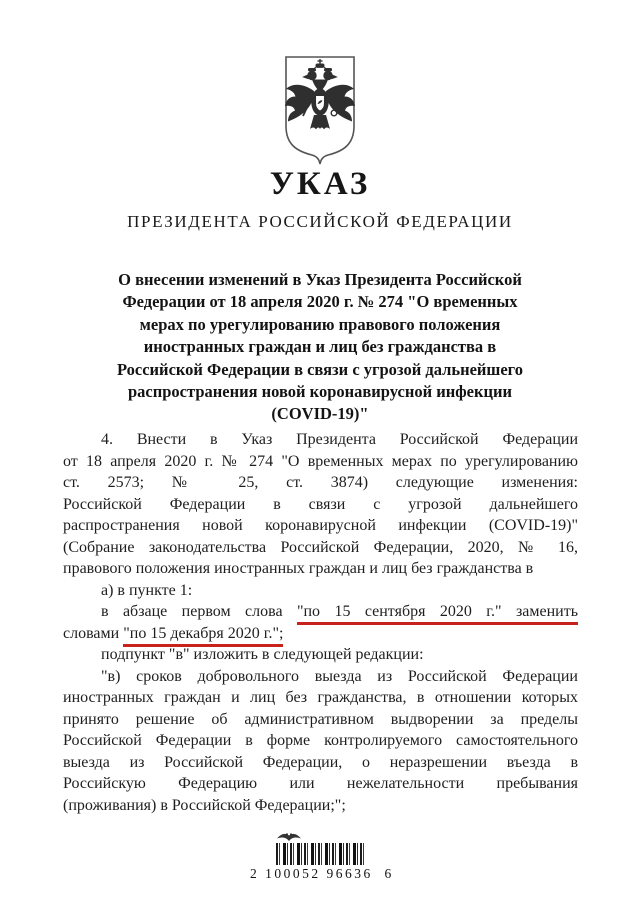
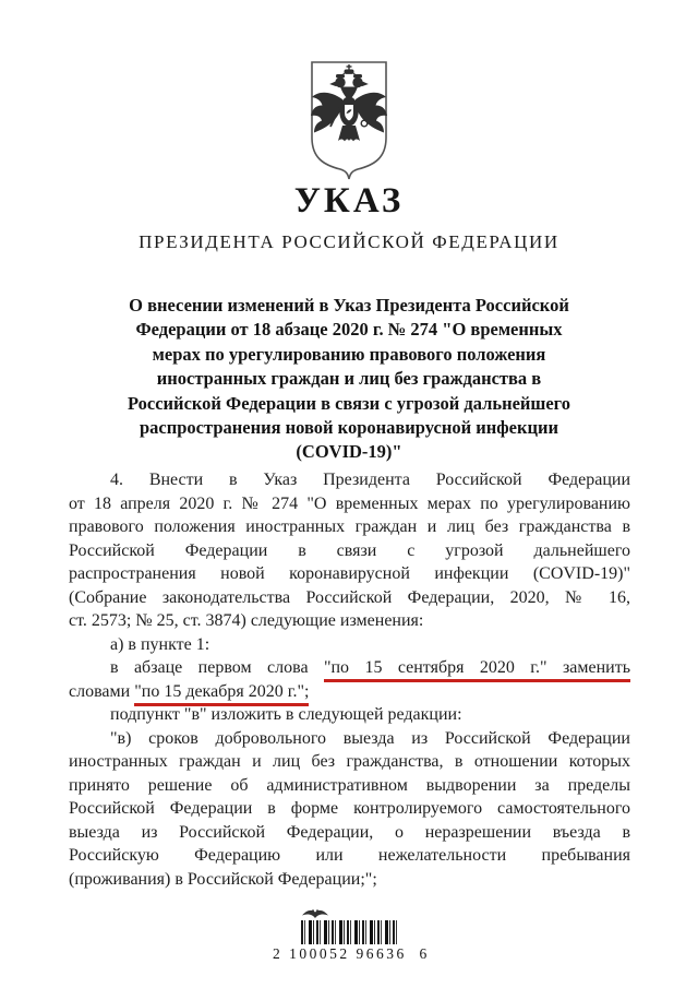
  УКАЗ
  ПРЕЗИДЕНТА РОССИЙСКОЙ ФЕДЕРАЦИИ
  О внесении изменений в Указ Президента Российской
- Федерации от 18 апреля 2020 г. № 274 "О временных
+ Федерации от 18 абзаце 2020 г. № 274 "О временных
  мерах по урегулированию правового положения
  иностранных граждан и лиц без гражданства в
  Российской Федерации в связи с угрозой дальнейшего
  распространения новой коронавирусной инфекции
  (COVID-19)"
  4. Внести в Указ Президента Российской Федерации
  от 18 апреля 2020 г. № 274 "О временных мерах по урегулированию
- ст. 2573; № 25, ст. 3874) следующие изменения:
+ правового положения иностранных граждан и лиц без гражданства в
  Российской Федерации в связи с угрозой дальнейшего
  распространения новой коронавирусной инфекции (COVID-19)"
  (Собрание законодательства Российской Федерации, 2020, № 16,
- правового положения иностранных граждан и лиц без гражданства в
+ ст. 2573; № 25, ст. 3874) следующие изменения:
  а) в пункте 1:
  в абзаце первом слова "по 15 сентября 2020 г." заменить
  словами "по 15 декабря 2020 г.";
  подпункт "в" изложить в следующей редакции:
  "в) сроков добровольного выезда из Российской Федерации
  иностранных граждан и лиц без гражданства, в отношении которых
  принято решение об административном выдворении за пределы
  Российской Федерации в форме контролируемого самостоятельного
  выезда из Российской Федерации, о неразрешении въезда в
  Российскую Федерацию или нежелательности пребывания
  (проживания) в Российской Федерации;";
  2 100052 96636 6
